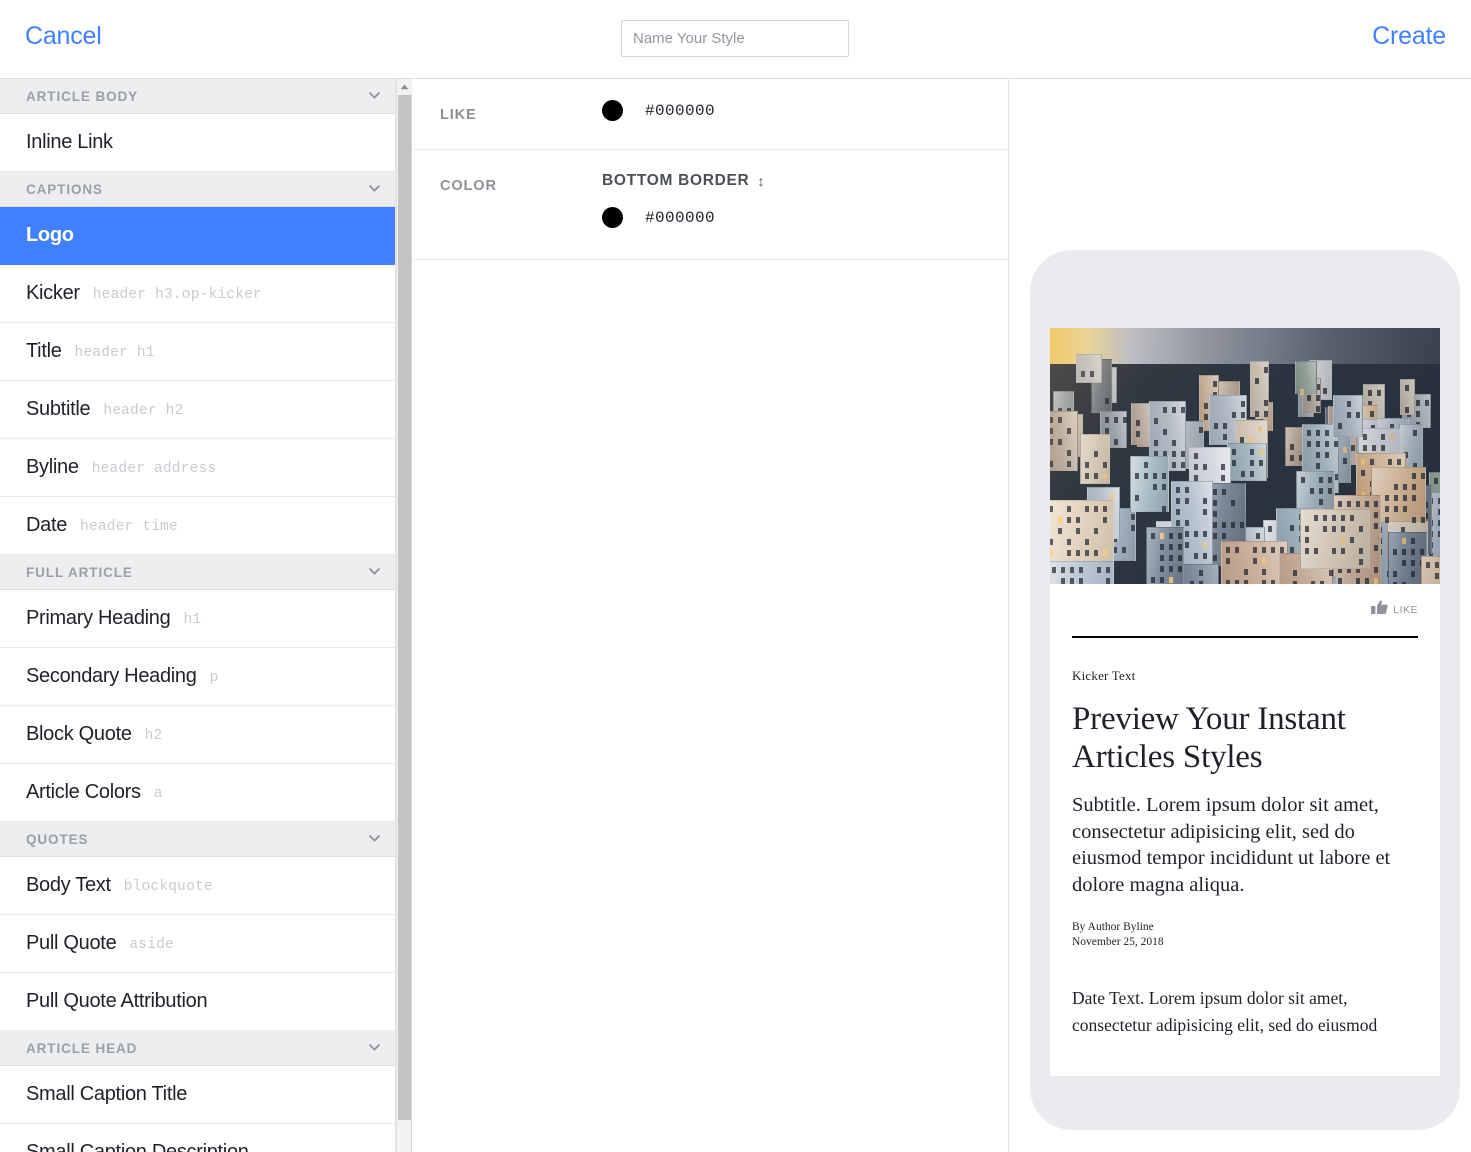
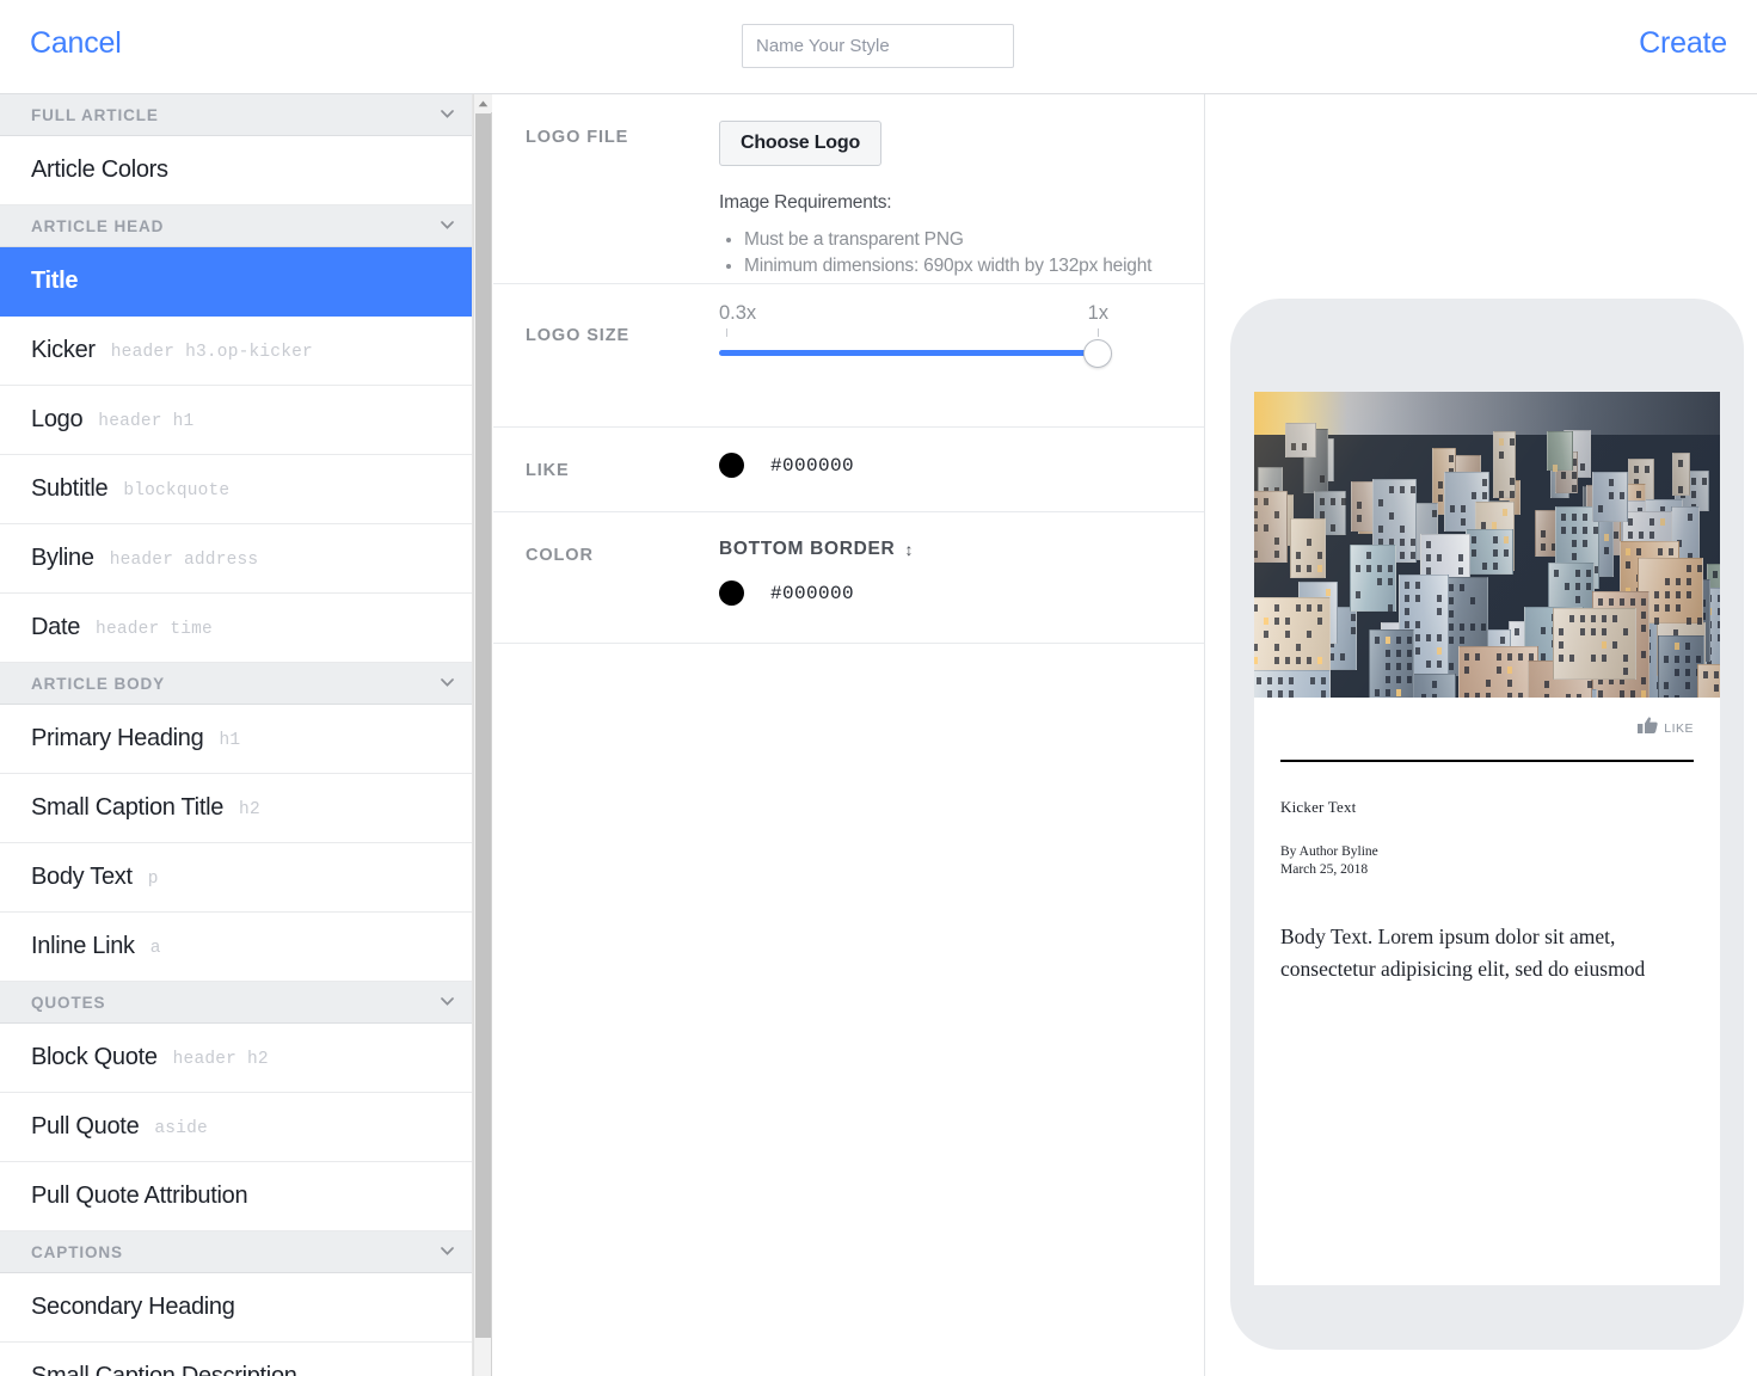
  Cancel
  Name Your Style
  Create
- ARTICLE BODY
+ FULL ARTICLE
- Inline Link
+ Article Colors
- CAPTIONS
+ ARTICLE HEAD
- Logo
+ Title
  Kicker
  header h3.op-kicker
- Title
+ Logo
  header h1
  Subtitle
- header h2
+ blockquote
  Byline
  header address
  Date
  header time
- FULL ARTICLE
+ ARTICLE BODY
  Primary Heading
  h1
- Secondary Heading
+ Small Caption Title
- p
+ h2
- Block Quote
+ Body Text
- h2
+ p
- Article Colors
+ Inline Link
  a
  QUOTES
- Body Text
+ Block Quote
- blockquote
+ header h2
  Pull Quote
  aside
  Pull Quote Attribution
- ARTICLE HEAD
+ CAPTIONS
- Small Caption Title
+ Secondary Heading
+ LOGO FILE
+ Choose Logo
+ Image Requirements:
+ Must be a transparent PNG
+ Minimum dimensions: 690px width by 132px height
+ LOGO SIZE
+ 0.3x
+ 1x
  LIKE
  #000000
  COLOR
  BOTTOM BORDER
  ↕
  #000000
  LIKE
  Kicker Text
- Preview Your Instant Articles Styles
- Subtitle. Lorem ipsum dolor sit amet, consectetur adipisicing elit, sed do eiusmod tempor incididunt ut labore et dolore magna aliqua.
  By Author Byline
- November 25, 2018
+ March 25, 2018
- Date Text. Lorem ipsum dolor sit amet, consectetur adipisicing elit, sed do eiusmod
+ Body Text. Lorem ipsum dolor sit amet, consectetur adipisicing elit, sed do eiusmod
